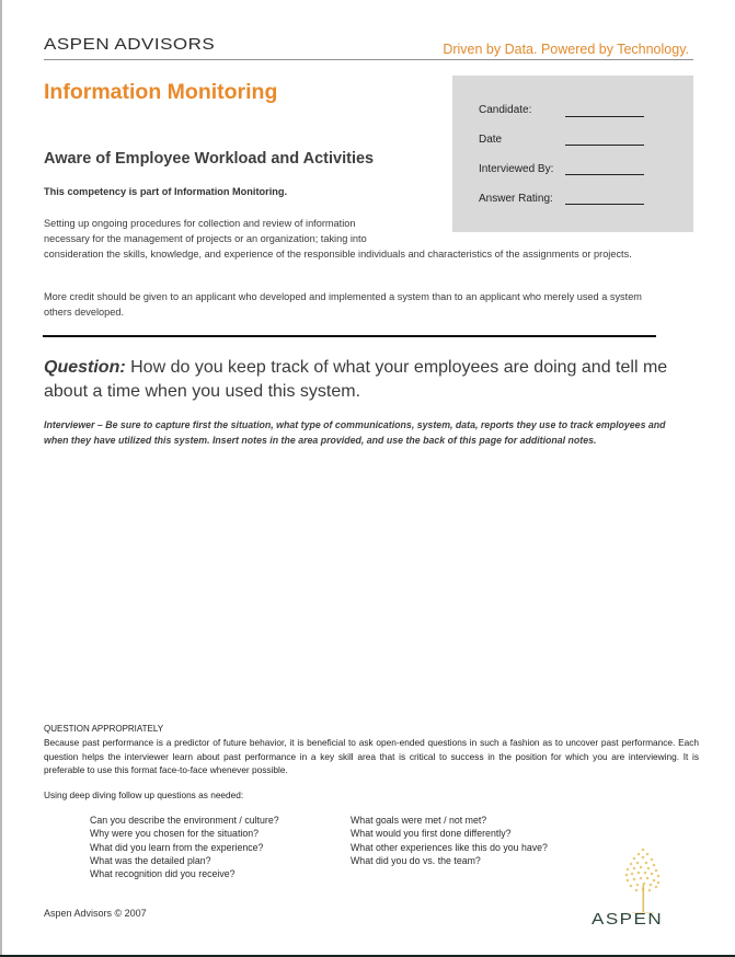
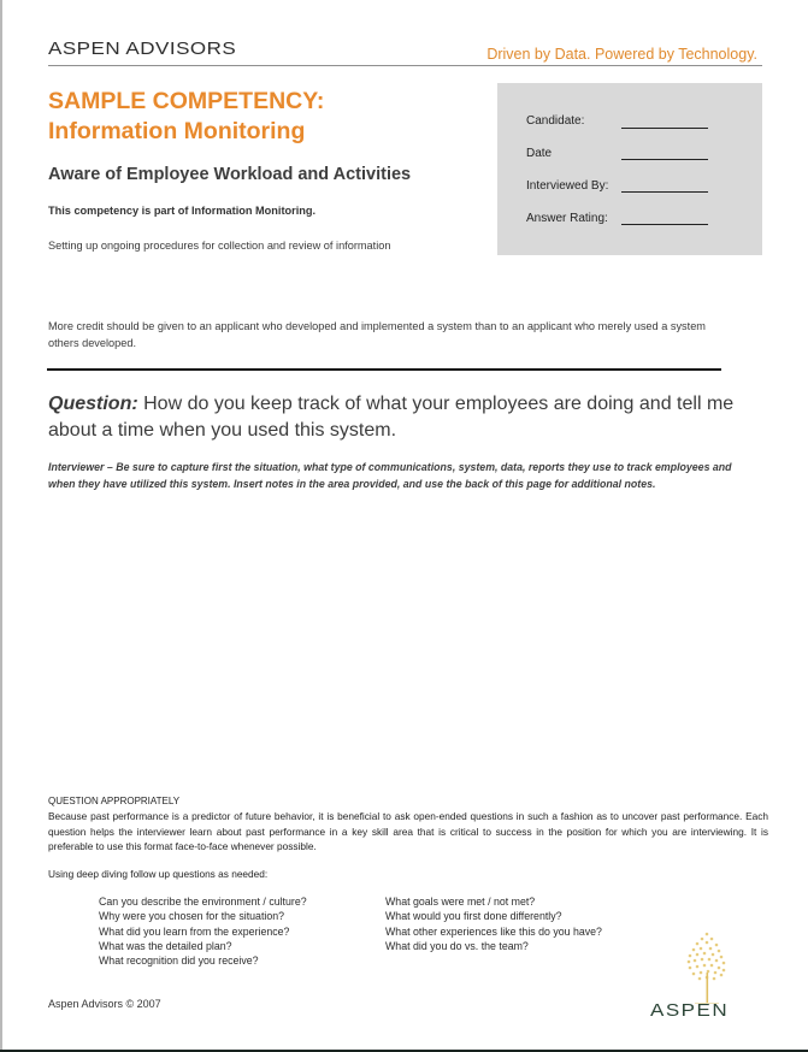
  ASPEN ADVISORS
  Driven by Data. Powered by Technology.
+ SAMPLE COMPETENCY:
  Information Monitoring
  Candidate:
  Date
  Interviewed By:
  Answer Rating:
  Aware of Employee Workload and Activities
  This competency is part of Information Monitoring.
  Setting up ongoing procedures for collection and review of information
- necessary for the management of projects or an organization; taking into
- consideration the skills, knowledge, and experience of the responsible individuals and characteristics of the assignments or projects.
  More credit should be given to an applicant who developed and implemented a system than to an applicant who merely used a system others developed.
  Question: How do you keep track of what your employees are doing and tell me about a time when you used this system.
  Interviewer – Be sure to capture first the situation, what type of communications, system, data, reports they use to track employees and when they have utilized this system. Insert notes in the area provided, and use the back of this page for additional notes.
  QUESTION APPROPRIATELY
  Because past performance is a predictor of future behavior, it is beneficial to ask open-ended questions in such a fashion as to uncover past performance. Each question helps the interviewer learn about past performance in a key skill area that is critical to success in the position for which you are interviewing. It is preferable to use this format face-to-face whenever possible.
  Using deep diving follow up questions as needed:
  Can you describe the environment / culture?
  Why were you chosen for the situation?
  What did you learn from the experience?
  What was the detailed plan?
  What recognition did you receive?
  What goals were met / not met?
  What would you first done differently?
  What other experiences like this do you have?
  What did you do vs. the team?
  Aspen Advisors © 2007
  ASPEN
